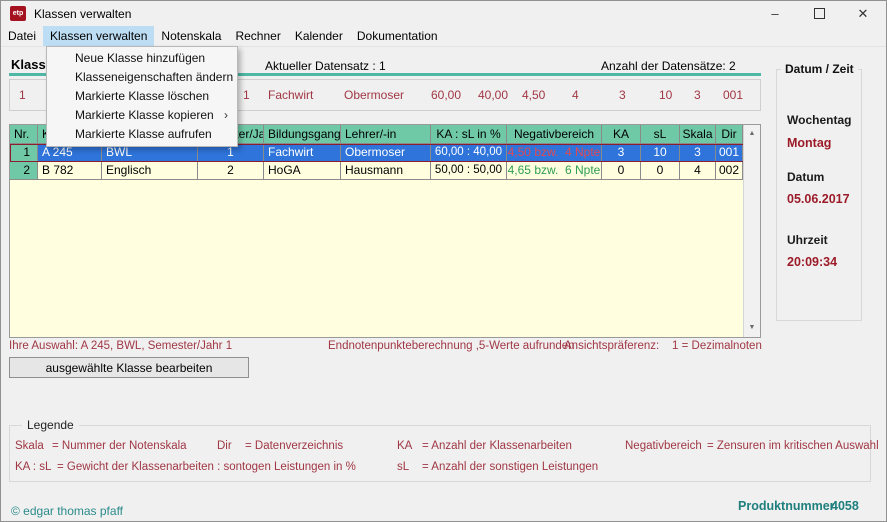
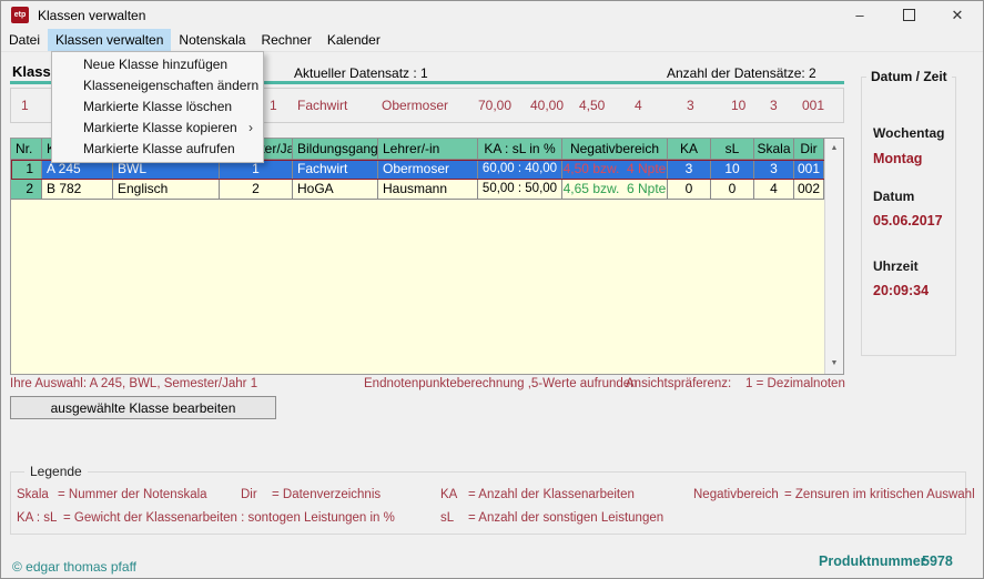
  Klassen verwalten
  –
  ✕
  Datei
  Klassen verwalten
  Notenskala
  Rechner
  Kalender
- Dokumentation
  Klass
  Aktueller Datensatz : 1
  Anzahl der Datensätze:
  2
  1
  1
  Fachwirt
  Obermoser
- 60,00
+ 70,00
  40,00
  4,50
  4
  3
  10
  3
  001
  Nr.
  Bildungsgang
  Lehrer/-in
  KA : sL in %
  Negativbereich
  KA
  sL
  Skala
  Dir
  1
  A 245
  BWL
  1
  Fachwirt
  Obermoser
  60,00 : 40,00
  4,50 bzw. 4 Npte
  3
  10
  3
  001
  2
  B 782
  Englisch
  2
  HoGA
  Hausmann
  50,00 : 50,00
  4,65 bzw. 6 Npte
  0
  0
  4
  002
  Ihre Auswahl: A 245, BWL, Semester/Jahr 1
  Endnotenpunkteberechnung ,5-Werte aufrunden
  Ansichtspräferenz: 1 = Dezimalnoten
  ausgewählte Klasse bearbeiten
  Legende
  Skala
  = Nummer der Notenskala
  Dir
  = Datenverzeichnis
  KA
  = Anzahl der Klassenarbeiten
  Negativbereich
  = Zensuren im kritischen Auswahl
  KA : sL
  = Gewicht der Klassenarbeiten : sontogen Leistungen in %
  sL
  = Anzahl der sonstigen Leistungen
  Datum / Zeit
  Wochentag
  Montag
  Datum
  05.06.2017
  Uhrzeit
  20:09:34
  © edgar thomas pfaff
  Produktnummer
- 4058
+ 5978
  Neue Klasse hinzufügen
  Klasseneigenschaften ändern
  Markierte Klasse löschen
  Markierte Klasse kopieren
  ›
  Markierte Klasse aufrufen
